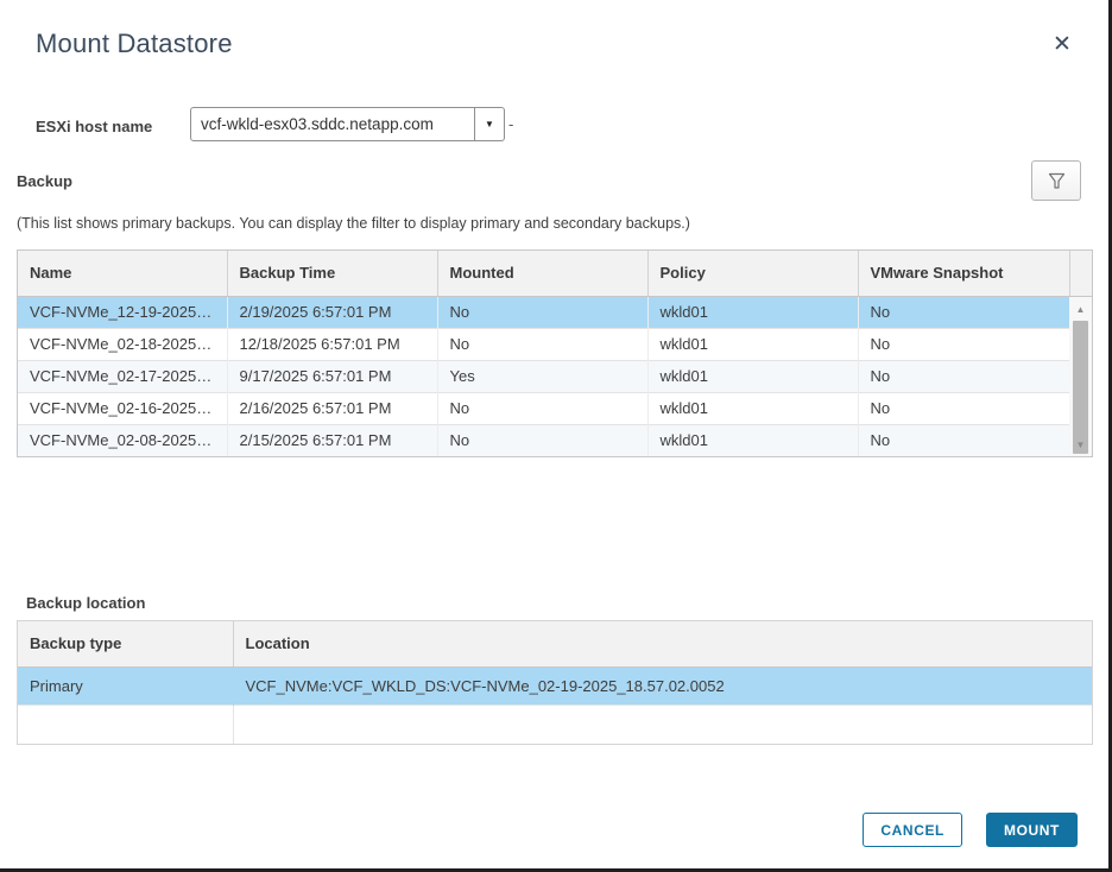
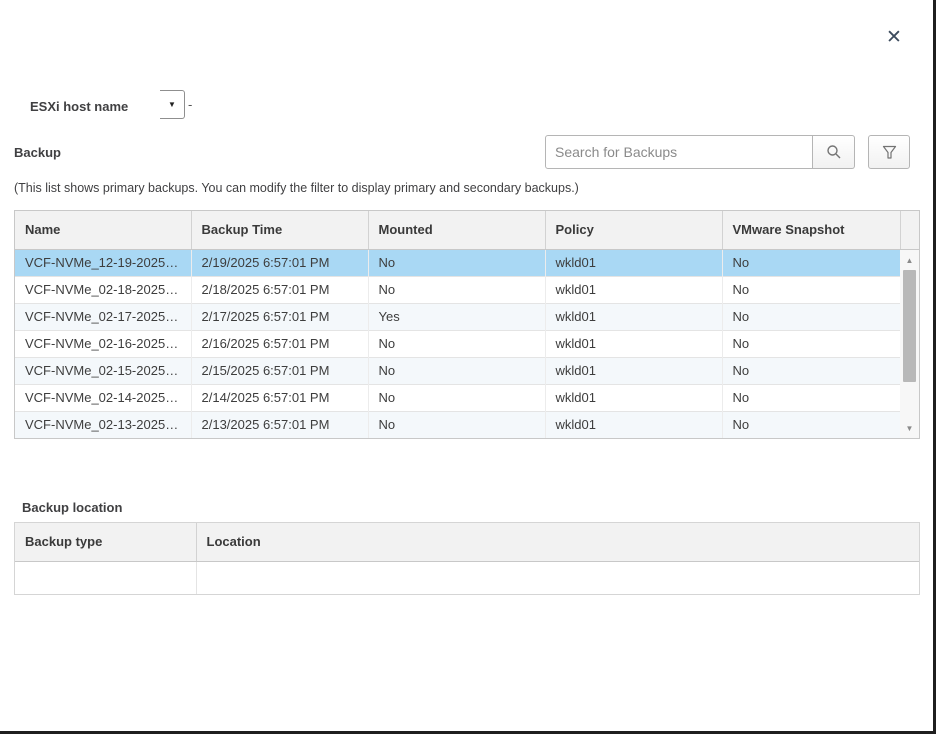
- Mount Datastore
  ✕
  ESXi host name
- vcf-wkld-esx03.sddc.netapp.com
  ▼
  -
  Backup
+ Search for Backups
- (This list shows primary backups. You can display the filter to display primary and secondary backups.)
+ (This list shows primary backups. You can modify the filter to display primary and secondary backups.)
  Name	Backup Time	Mounted	Policy	VMware Snapshot
  VCF-NVMe_12-19-2025_...	2/19/2025 6:57:01 PM	No	wkld01	No
- VCF-NVMe_02-18-2025_...	12/18/2025 6:57:01 PM	No	wkld01	No
+ VCF-NVMe_02-18-2025_...	2/18/2025 6:57:01 PM	No	wkld01	No
- VCF-NVMe_02-17-2025_...	9/17/2025 6:57:01 PM	Yes	wkld01	No
+ VCF-NVMe_02-17-2025_...	2/17/2025 6:57:01 PM	Yes	wkld01	No
  VCF-NVMe_02-16-2025_...	2/16/2025 6:57:01 PM	No	wkld01	No
- VCF-NVMe_02-08-2025_...	2/15/2025 6:57:01 PM	No	wkld01	No
+ VCF-NVMe_02-15-2025_...	2/15/2025 6:57:01 PM	No	wkld01	No
+ VCF-NVMe_02-14-2025_...	2/14/2025 6:57:01 PM	No	wkld01	No
+ VCF-NVMe_02-13-2025_...	2/13/2025 6:57:01 PM	No	wkld01	No
  ▲
  ▼
  Backup location
  Backup type	Location
- Primary	VCF_NVMe:VCF_WKLD_DS:VCF-NVMe_02-19-2025_18.57.02.0052
- CANCEL
- MOUNT
